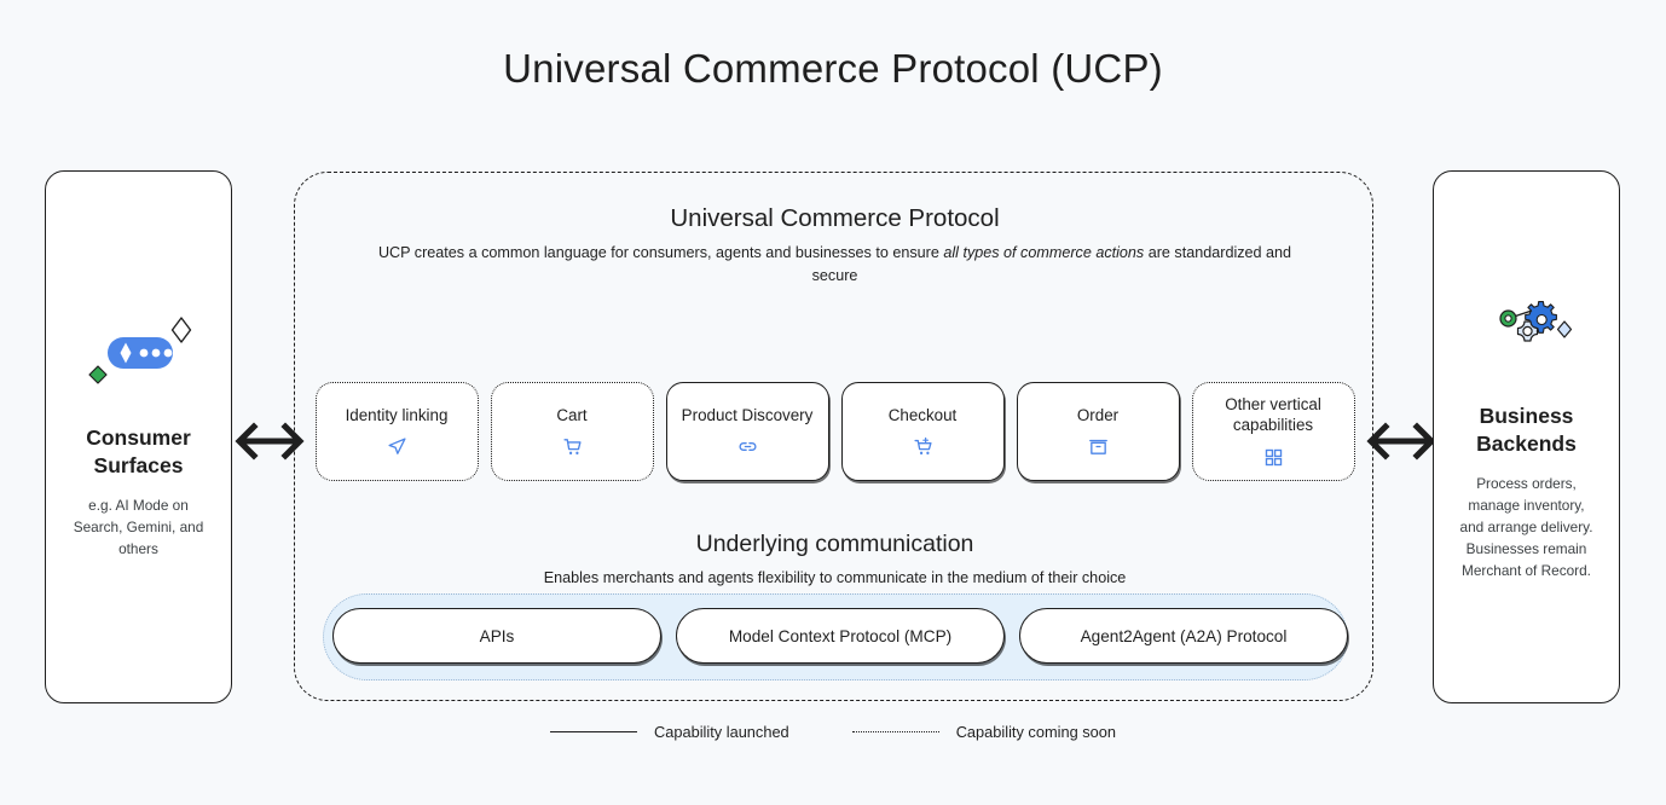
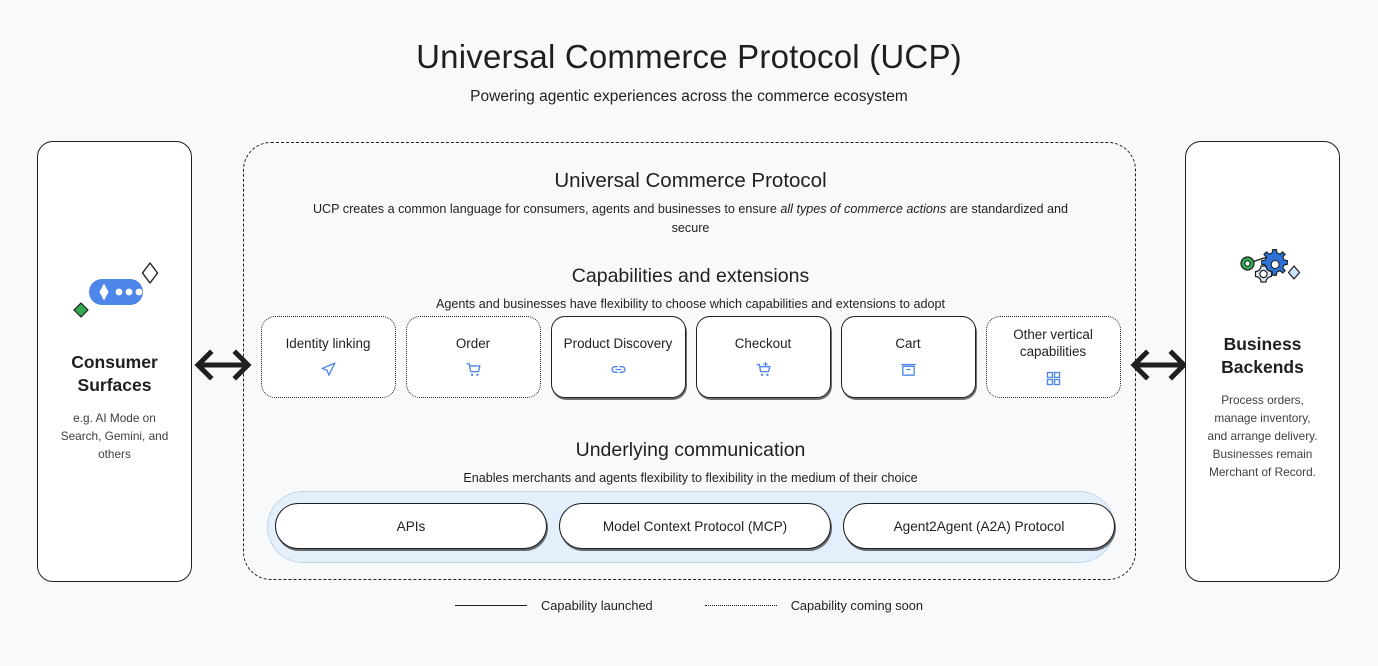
  Universal Commerce Protocol (UCP)
+ Powering agentic experiences across the commerce ecosystem
  Consumer Surfaces
  e.g. AI Mode on
  Search, Gemini, and
  others
  Universal Commerce Protocol
  UCP creates a common language for consumers, agents and businesses to ensure all types of commerce actions are standardized and secure
+ Capabilities and extensions
+ Agents and businesses have flexibility to choose which capabilities and extensions to adopt
  Identity linking
- Cart
+ Order
  Product Discovery
  Checkout
- Order
+ Cart
  Other vertical capabilities
  Underlying communication
- Enables merchants and agents flexibility to communicate in the medium of their choice
+ Enables merchants and agents flexibility to flexibility in the medium of their choice
  APIs
  Model Context Protocol (MCP)
  Agent2Agent (A2A) Protocol
  Business Backends
  Process orders,
  manage inventory,
  and arrange delivery.
  Businesses remain
  Merchant of Record.
  Capability launched
  Capability coming soon
